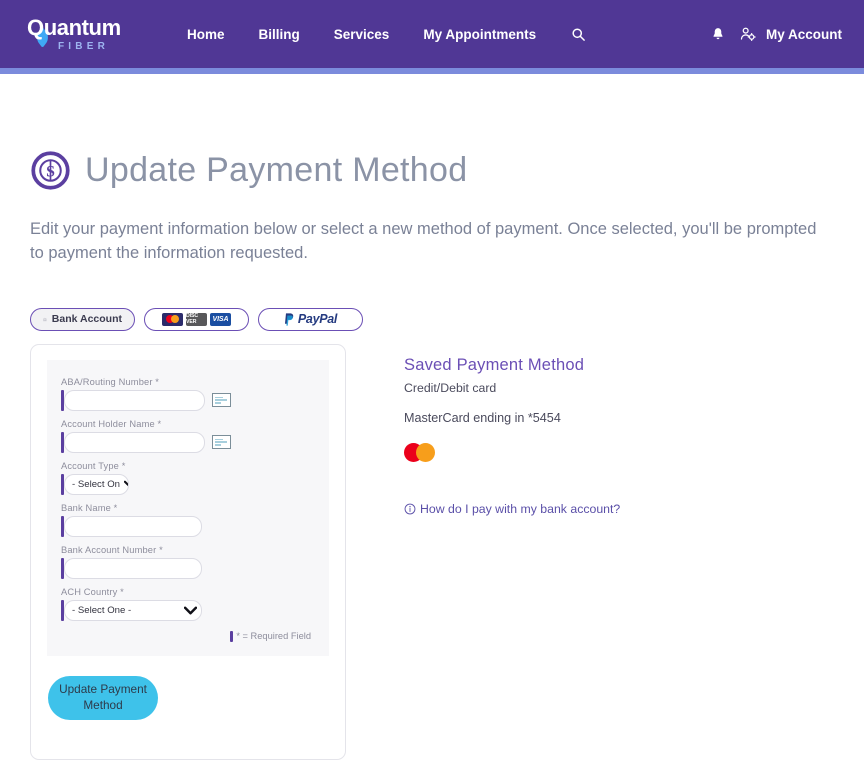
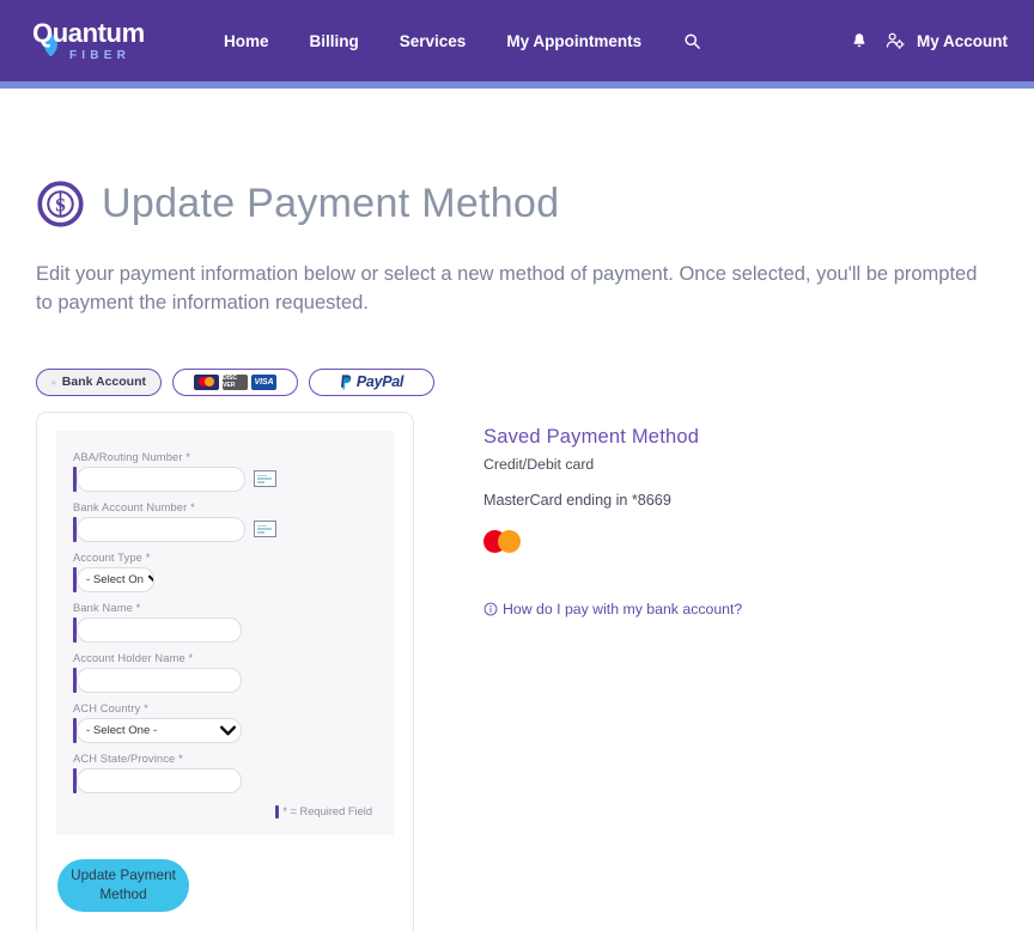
  Quantum
  FIBER
  Home
  Billing
  Services
  My Appointments
  My Account
  Update Payment Method
  Edit your payment information below or select a new method of payment. Once selected, you'll be prompted to payment the information requested.
  Bank Account
  PayPal
  ABA/Routing Number *
- Account Holder Name *
+ Bank Account Number *
  Account Type *
  - Select On
  Bank Name *
- Bank Account Number *
+ Account Holder Name *
  ACH Country *
  - Select One -
+ ACH State/Province *
  * = Required Field
  Update Payment Method
  Saved Payment Method
  Credit/Debit card
- MasterCard ending in *5454
+ MasterCard ending in *8669
  How do I pay with my bank account?
